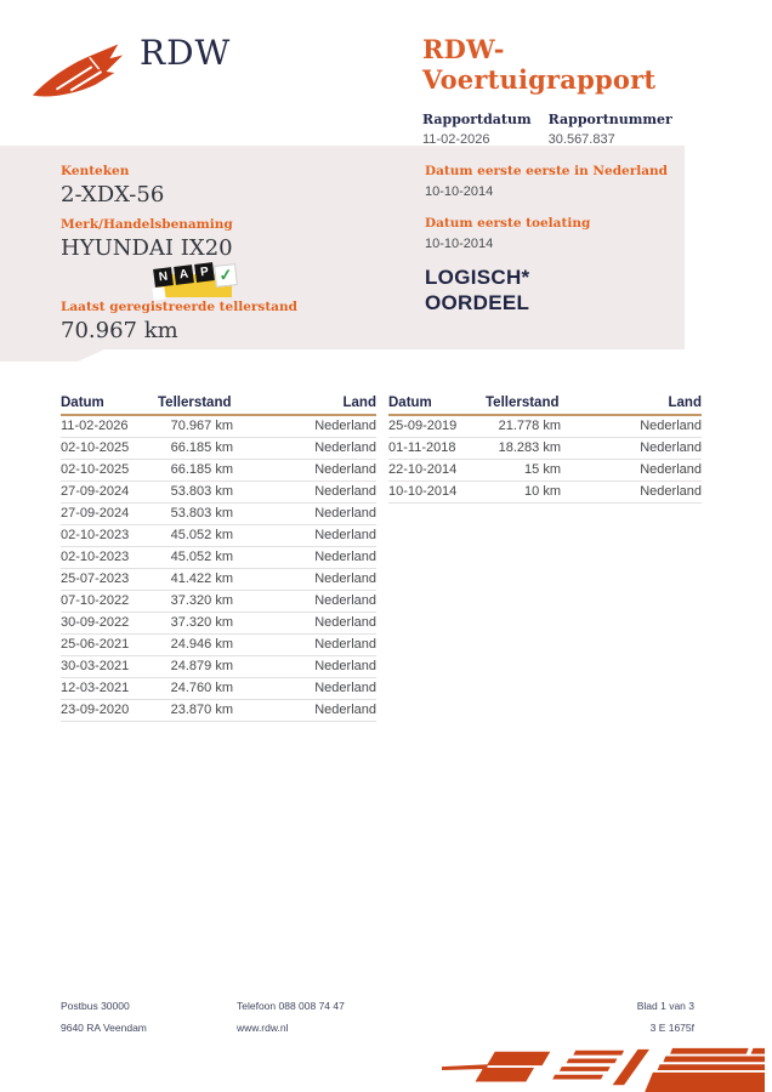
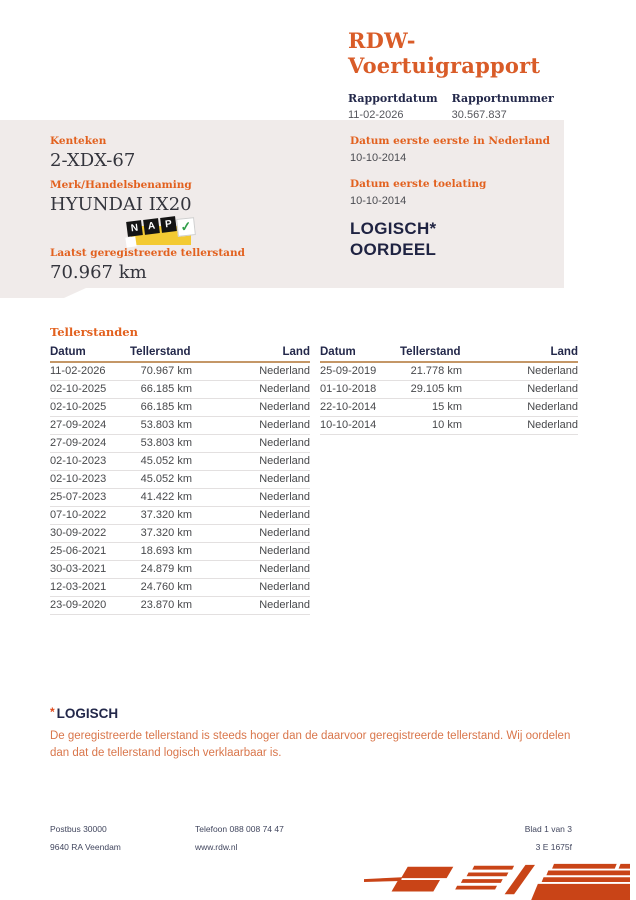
- RDW
  RDW-Voertuigrapport
  Rapportdatum
  11-02-2026
  Rapportnummer
  30.567.837
  Kenteken
- 2-XDX-56
+ 2-XDX-67
  Merk/Handelsbenaming
  HYUNDAI IX20
  Laatst geregistreerde tellerstand
  70.967 km
  Datum eerste eerste in Nederland
  10-10-2014
  Datum eerste toelating
  10-10-2014
  LOGISCH*
  OORDEEL
+ Tellerstanden
  Datum
  Tellerstand
  Land
  11-02-2026
  70.967 km
  Nederland
  02-10-2025
  66.185 km
  Nederland
  02-10-2025
  66.185 km
  Nederland
  27-09-2024
  53.803 km
  Nederland
  27-09-2024
  53.803 km
  Nederland
  02-10-2023
  45.052 km
  Nederland
  02-10-2023
  45.052 km
  Nederland
  25-07-2023
  41.422 km
  Nederland
  07-10-2022
  37.320 km
  Nederland
  30-09-2022
  37.320 km
  Nederland
  25-06-2021
- 24.946 km
+ 18.693 km
  Nederland
  30-03-2021
  24.879 km
  Nederland
  12-03-2021
  24.760 km
  Nederland
  23-09-2020
  23.870 km
  Nederland
  Datum
  Tellerstand
  Land
  25-09-2019
  21.778 km
  Nederland
- 01-11-2018
+ 01-10-2018
- 18.283 km
+ 29.105 km
  Nederland
  22-10-2014
  15 km
  Nederland
  10-10-2014
  10 km
  Nederland
+ * LOGISCH
+ De geregistreerde tellerstand is steeds hoger dan de daarvoor geregistreerde tellerstand. Wij oordelen dan dat de tellerstand logisch verklaarbaar is.
  Postbus 30000
  9640 RA Veendam
  Telefoon 088 008 74 47
  www.rdw.nl
  Blad 1 van 3
  3 E 1675f
